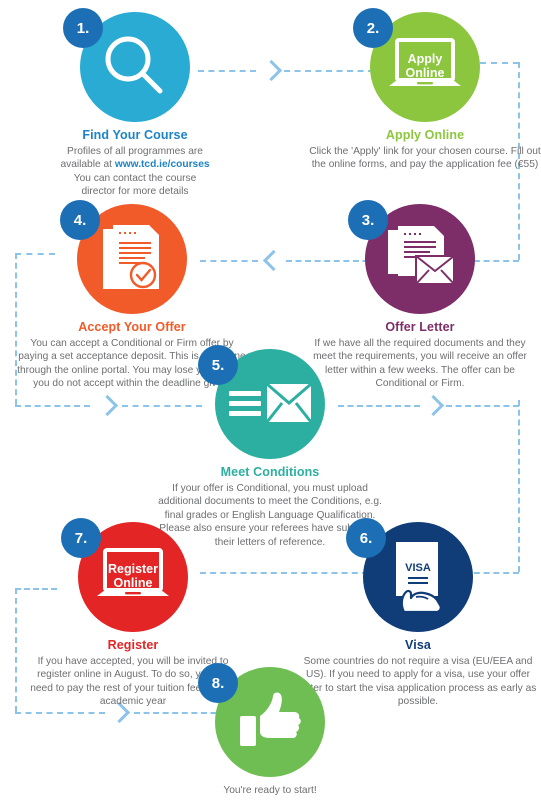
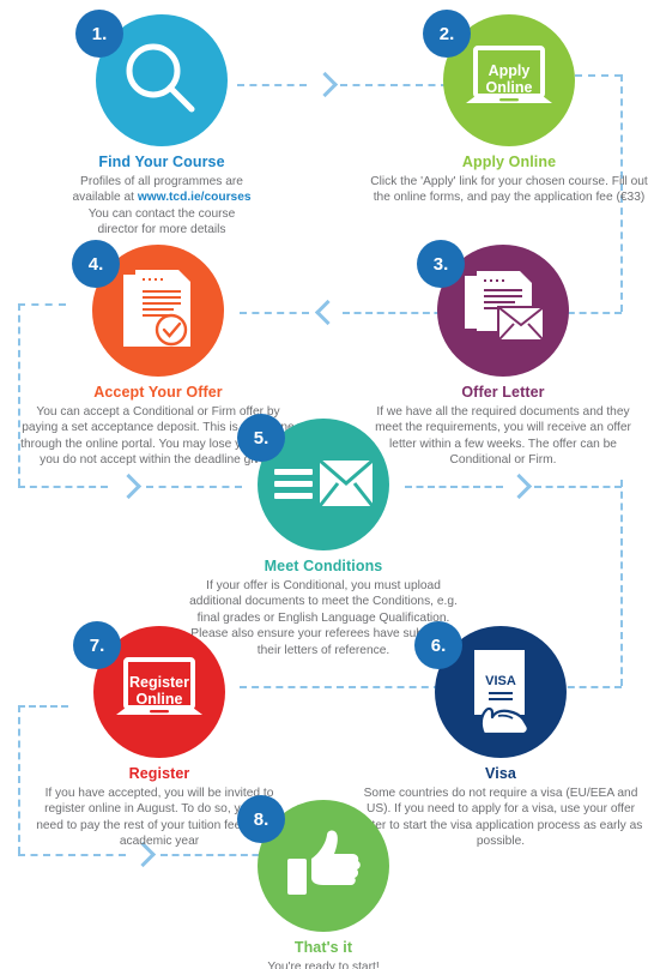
  1.
  Find Your Course
  Profiles of all programmes are
  available at www.tcd.ie/courses
  You can contact the course
  director for more details
  2.
  Apply
  Online
  Apply Online
- Click the 'Apply' link for your chosen course. Fill out the online forms, and pay the application fee (€55)
+ Click the 'Apply' link for your chosen course. Fill out the online forms, and pay the application fee (€33)
  3.
  Offer Letter
  If we have all the required documents and they meet the requirements, you will receive an offer letter within a few weeks. The offer can be Conditional or Firm.
  4.
  Accept Your Offer
  You can accept a Conditional or Firm offer by paying a set acceptance deposit. This isn through the online portal. You may lose you do not accept within the deadline g
  5.
  Meet Conditions
  If your offer is Conditional, you must upload additional documents to meet the Conditions, e.g. final grades or English Language Qualification. Please also ensure your referees have su their letters of reference.
  6.
  VISA
  Visa
  Some countries do not require a visa (EU/EEA and US). If you need to apply for a visa, use your offer er to start the visa application process as early as possible.
  7.
  Register
  Online
  Register
  If you have accepted, you will be invited to register online in August. To do so, y need to pay the rest of your tuition fe academic year
  8.
+ That's it
  You're ready to start!
